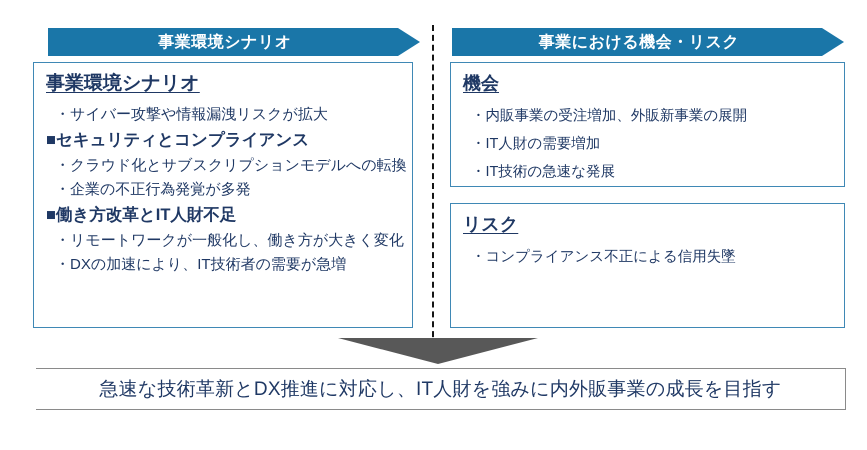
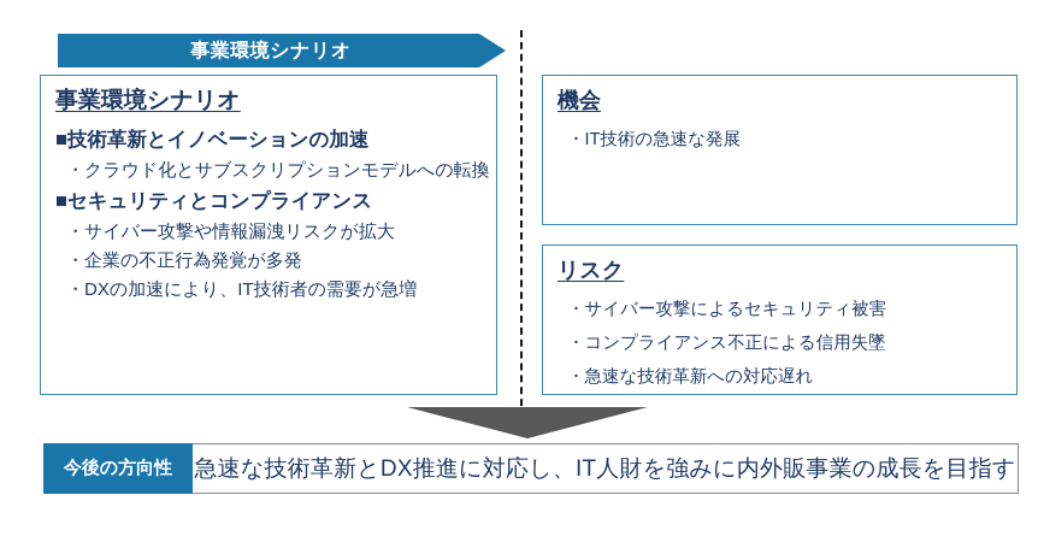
  事業環境シナリオ
  事業環境シナリオ
+ ■技術革新とイノベーションの加速
- ・サイバー攻撃や情報漏洩リスクが拡大
+ ・クラウド化とサブスクリプションモデルへの転換
  ■セキュリティとコンプライアンス
- ・クラウド化とサブスクリプションモデルへの転換
+ ・サイバー攻撃や情報漏洩リスクが拡大
  ・企業の不正行為発覚が多発
- ■働き方改革とIT人財不足
- ・リモートワークが一般化し、働き方が大きく変化
  ・DXの加速により、IT技術者の需要が急増
- 事業における機会・リスク
  機会
- ・内販事業の受注増加、外販新事業の展開
- ・IT人財の需要増加
  ・IT技術の急速な発展
  リスク
+ ・サイバー攻撃によるセキュリティ被害
  ・コンプライアンス不正による信用失墜
+ ・急速な技術革新への対応遅れ
+ 今後の方向性
  急速な技術革新とDX推進に対応し、IT人財を強みに内外販事業の成長を目指す
